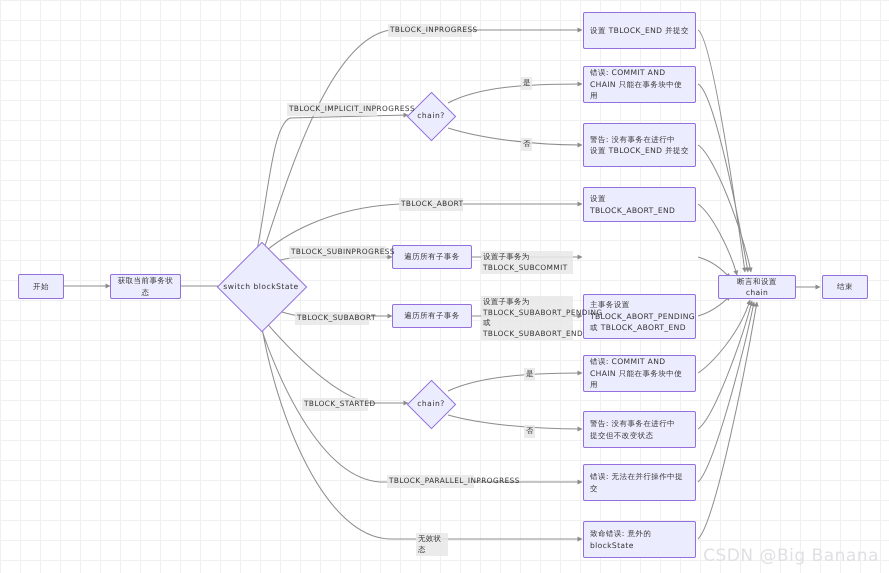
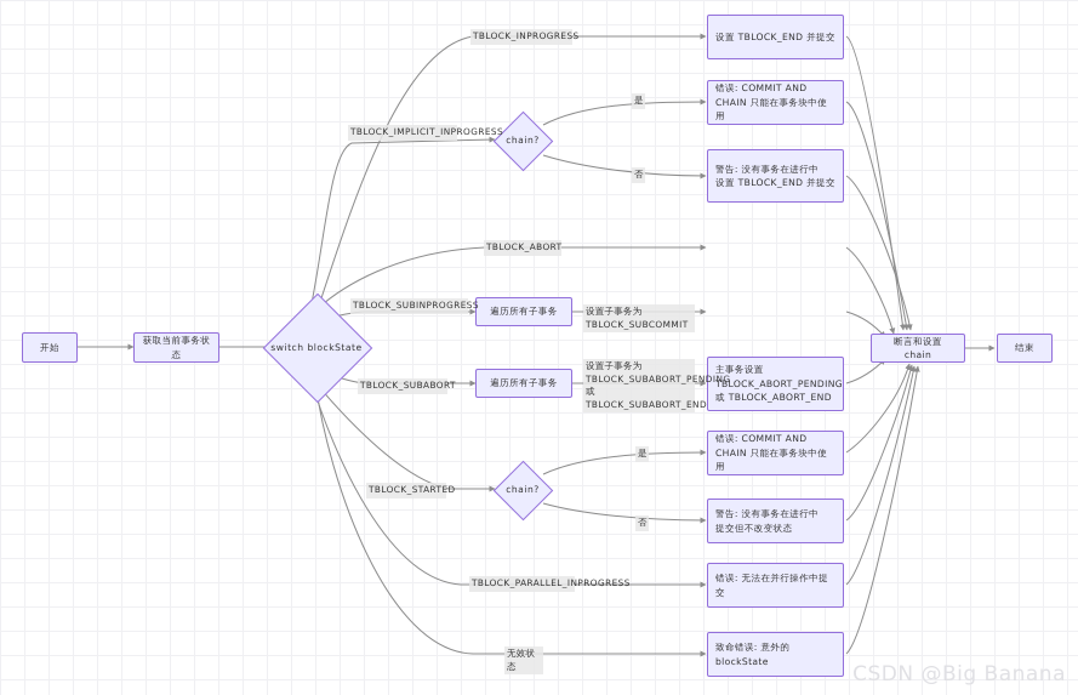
  开始
  获取当前事务状态
  switch blockState
  chain?
  chain?
  遍历所有子事务
  遍历所有子事务
  设置 TBLOCK_END 并提交
  错误: COMMIT AND CHAIN 只能在事务块中使用
  警告: 没有事务在进行中
  设置 TBLOCK_END 并提交
- 设置 TBLOCK_ABORT_END
  主事务设置 TBLOCK_ABORT_PENDING
  或 TBLOCK_ABORT_END
  错误: COMMIT AND CHAIN 只能在事务块中使用
  警告: 没有事务在进行中
  提交但不改变状态
  错误: 无法在并行操作中提交
  致命错误: 意外的 blockState
  断言和设置 chain
  结束
  TBLOCK_INPROGRESS
  TBLOCK_IMPLICIT_INPROGRESS
  TBLOCK_ABORT
  TBLOCK_SUBINPROGRESS
  TBLOCK_SUBABORT
  TBLOCK_STARTED
  TBLOCK_PARALLEL_INPROGRESS
  无效状态
  设置子事务为 TBLOCK_SUBCOMMIT
  设置子事务为 TBLOCK_SUBABORT_PENDING 或 TBLOCK_SUBABORT_END
  是
  否
  是
  否
  CSDN @Big Banana
